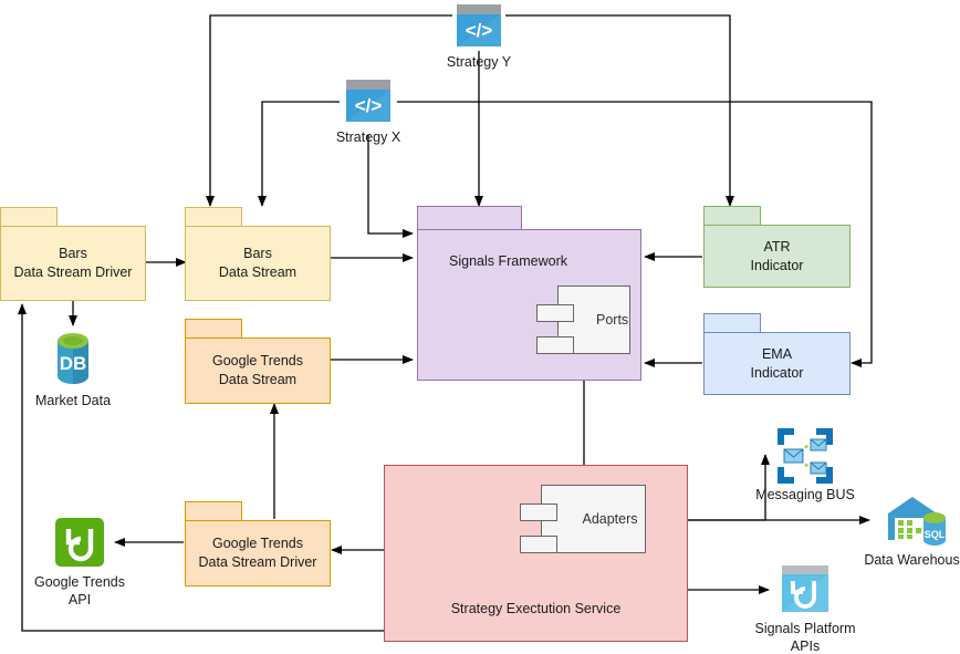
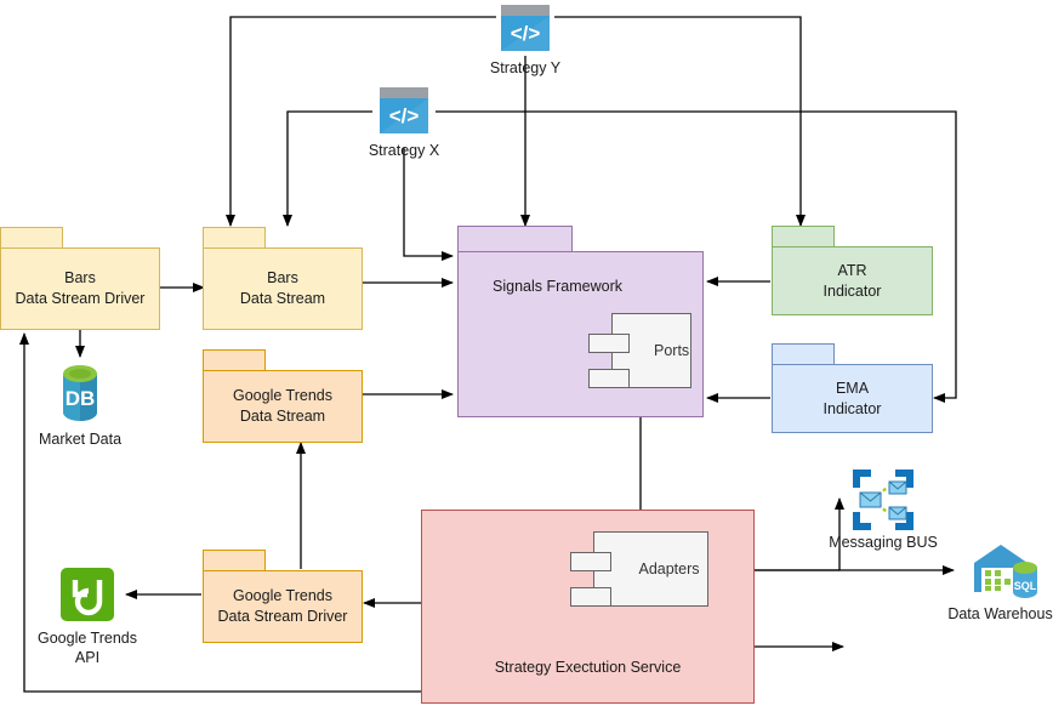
  </>
  Strategy Y
  </>
  Strategy X
  Bars
  Data Stream Driver
  Bars
  Data Stream
  Google Trends
  Data Stream
  Google Trends
  Data Stream Driver
  Signals Framework
  Ports
  ATR
  Indicator
  EMA
  Indicator
  Strategy Exectution Service
  Adapters
  DB
  Market Data
  Google Trends
  API
  Messaging BUS
  SQL
  Data Warehous
- Signals Platform
- APIs
